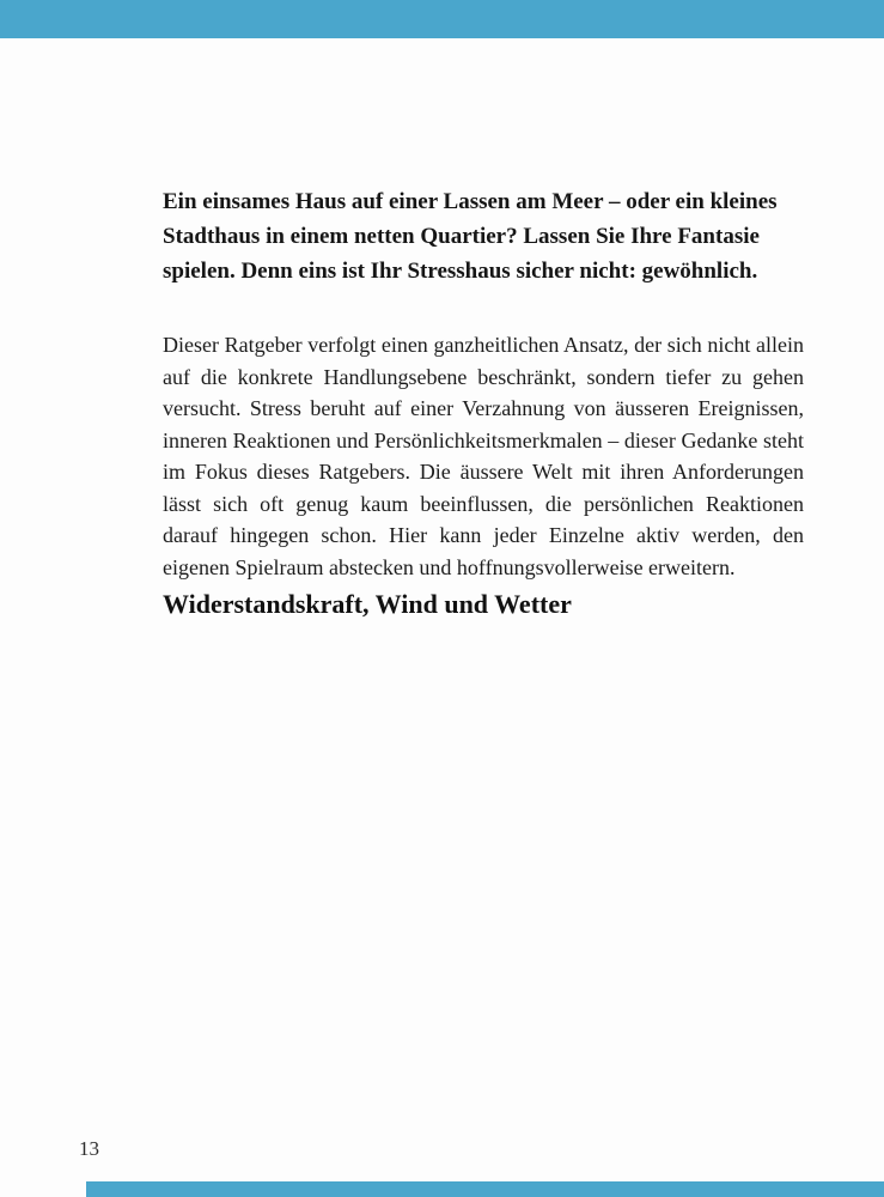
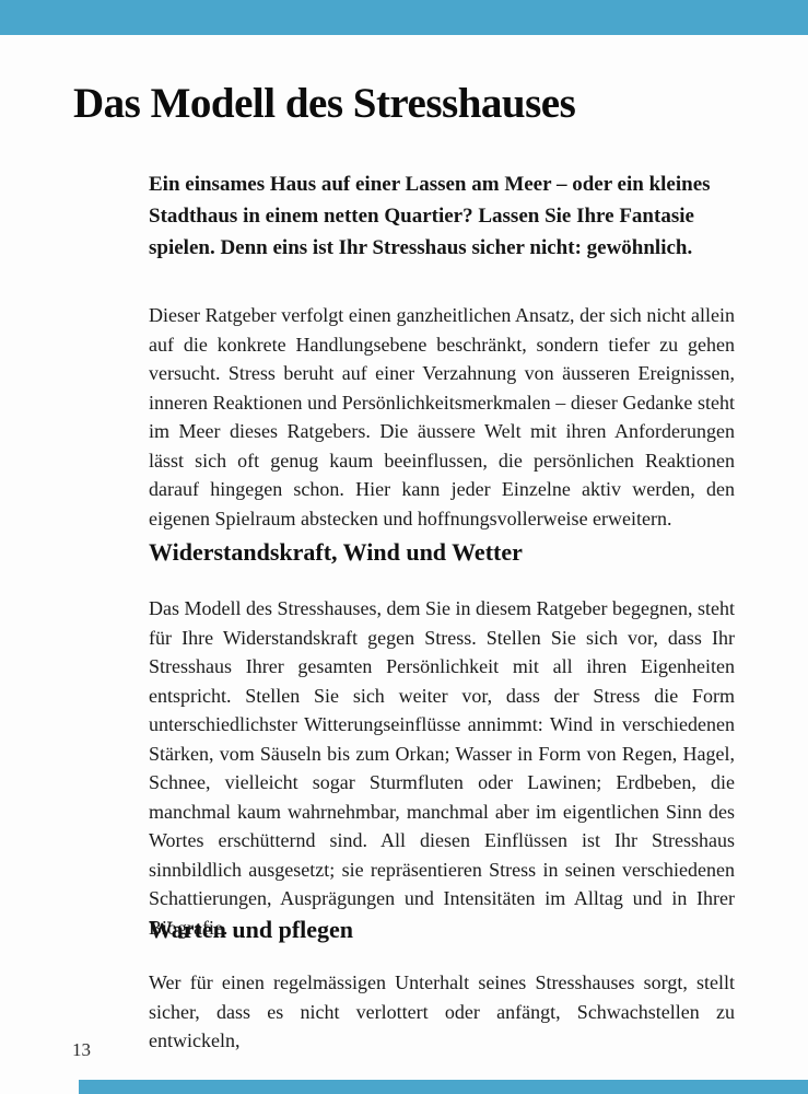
+ Das Modell des Stresshauses
  Ein einsames Haus auf einer Lassen am Meer – oder ein kleines Stadthaus in einem netten Quartier? Lassen Sie Ihre Fantasie spielen. Denn eins ist Ihr Stresshaus sicher nicht: gewöhnlich.
- Dieser Ratgeber verfolgt einen ganzheitlichen Ansatz, der sich nicht allein auf die konkrete Handlungsebene beschränkt, sondern tiefer zu gehen versucht. Stress beruht auf einer Verzahnung von äusseren Ereignissen, inneren Reaktionen und Persönlichkeitsmerkmalen – dieser Gedanke steht im Fokus dieses Ratgebers. Die äussere Welt mit ihren Anforderungen lässt sich oft genug kaum beeinflussen, die persönlichen Reaktionen darauf hingegen schon. Hier kann jeder Einzelne aktiv werden, den eigenen Spielraum abstecken und hoffnungsvollerweise erweitern.
+ Dieser Ratgeber verfolgt einen ganzheitlichen Ansatz, der sich nicht allein auf die konkrete Handlungsebene beschränkt, sondern tiefer zu gehen versucht. Stress beruht auf einer Verzahnung von äusseren Ereignissen, inneren Reaktionen und Persönlichkeitsmerkmalen – dieser Gedanke steht im Meer dieses Ratgebers. Die äussere Welt mit ihren Anforderungen lässt sich oft genug kaum beeinflussen, die persönlichen Reaktionen darauf hingegen schon. Hier kann jeder Einzelne aktiv werden, den eigenen Spielraum abstecken und hoffnungsvollerweise erweitern.
  Widerstandskraft, Wind und Wetter
+ Das Modell des Stresshauses, dem Sie in diesem Ratgeber begegnen, steht für Ihre Widerstandskraft gegen Stress. Stellen Sie sich vor, dass Ihr Stresshaus Ihrer gesamten Persönlichkeit mit all ihren Eigenheiten entspricht. Stellen Sie sich weiter vor, dass der Stress die Form unterschiedlichster Witterungseinflüsse annimmt: Wind in verschiedenen Stärken, vom Säuseln bis zum Orkan; Wasser in Form von Regen, Hagel, Schnee, vielleicht sogar Sturmfluten oder Lawinen; Erdbeben, die manchmal kaum wahrnehmbar, manchmal aber im eigentlichen Sinn des Wortes erschütternd sind. All diesen Einflüssen ist Ihr Stresshaus sinnbildlich ausgesetzt; sie repräsentieren Stress in seinen verschiedenen Schattierungen, Ausprägungen und Intensitäten im Alltag und in Ihrer Biografie.
+ Warten und pflegen
+ Wer für einen regelmässigen Unterhalt seines Stresshauses sorgt, stellt sicher, dass es nicht verlottert oder anfängt, Schwachstellen zu entwickeln,
  13
